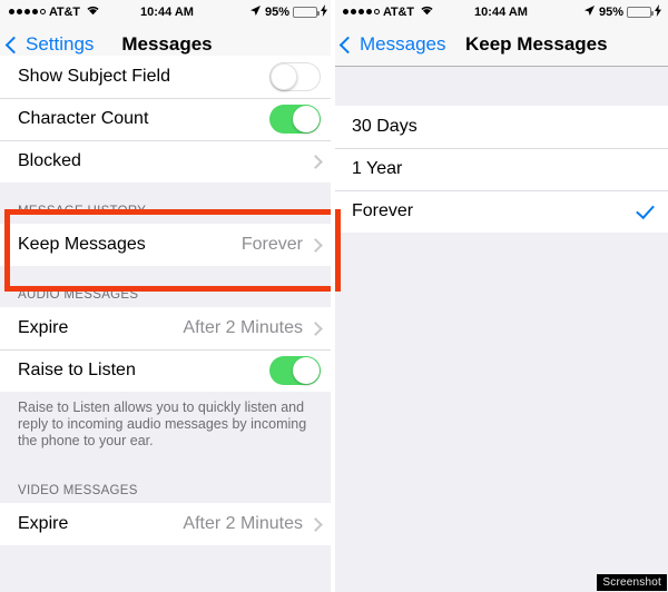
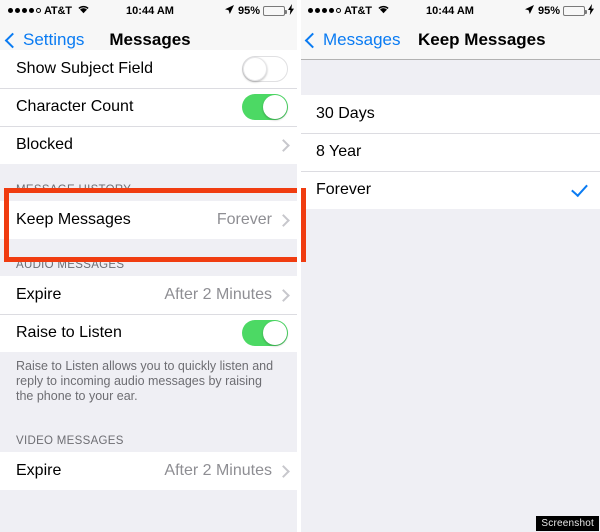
  AT&T
  10:44 AM
  95%
  Settings
  Messages
  Show Subject Field
  Character Count
  Blocked
  MESSAGE HISTORY
  Keep Messages
  Forever
  AUDIO MESSAGES
  Expire
  After 2 Minutes
  Raise to Listen
- Raise to Listen allows you to quickly listen and reply to incoming audio messages by incoming the phone to your ear.
+ Raise to Listen allows you to quickly listen and reply to incoming audio messages by raising the phone to your ear.
  VIDEO MESSAGES
  Expire
  After 2 Minutes
  AT&T
  10:44 AM
  95%
  Messages
  Keep Messages
  30 Days
- 1 Year
+ 8 Year
  Forever
  Screenshot
